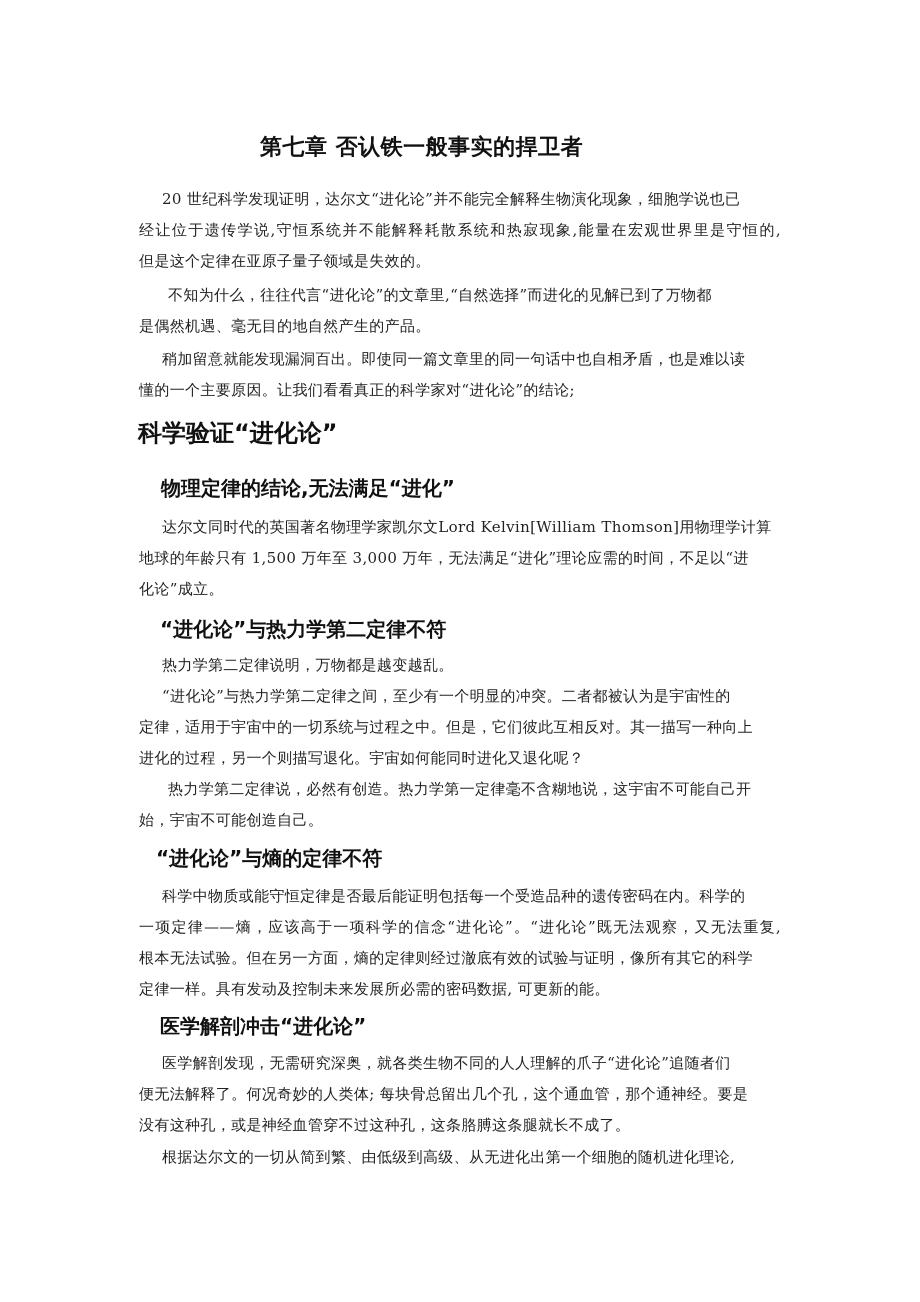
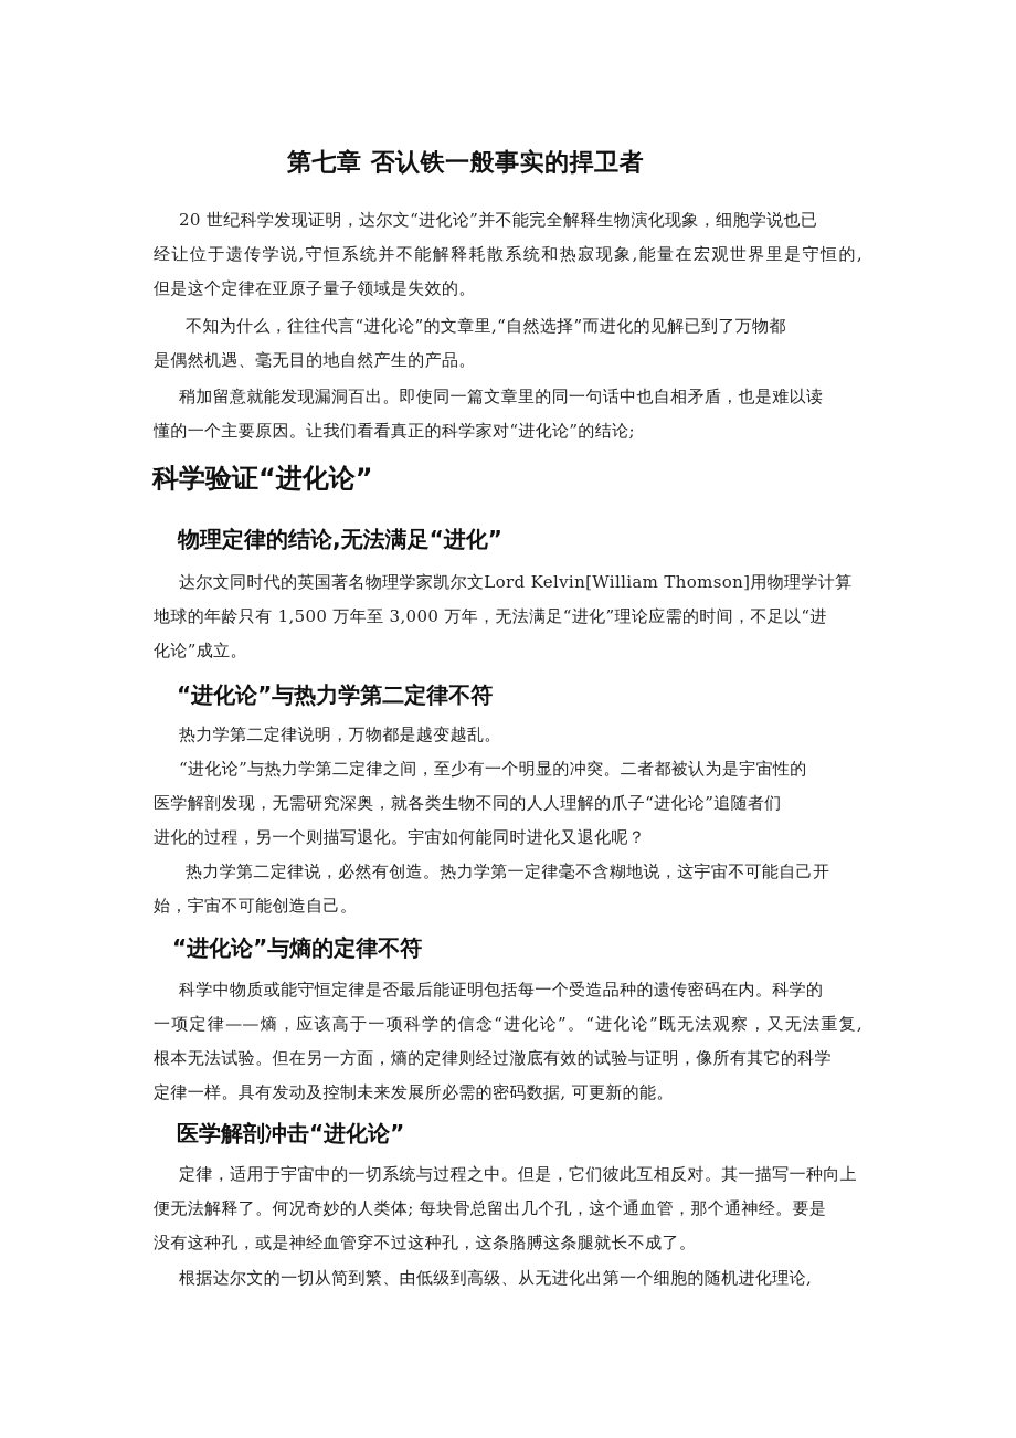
  第七章 否认铁一般事实的捍卫者
  20 世纪科学发现证明，达尔文“进化论”并不能完全解释生物演化现象，细胞学说也已
  经让位于遗传学说,守恒系统并不能解释耗散系统和热寂现象,能量在宏观世界里是守恒的,
  但是这个定律在亚原子量子领域是失效的。
  不知为什么，往往代言“进化论”的文章里,“自然选择”而进化的见解已到了万物都
  是偶然机遇、毫无目的地自然产生的产品。
  稍加留意就能发现漏洞百出。即使同一篇文章里的同一句话中也自相矛盾，也是难以读
  懂的一个主要原因。让我们看看真正的科学家对“进化论”的结论;
  科学验证“进化论”
  物理定律的结论,无法满足“进化”
  达尔文同时代的英国著名物理学家凯尔文Lord Kelvin[William Thomson]用物理学计算
  地球的年龄只有 1,500 万年至 3,000 万年，无法满足“进化”理论应需的时间，不足以“进
  化论”成立。
  “进化论”与热力学第二定律不符
  热力学第二定律说明，万物都是越变越乱。
  “进化论”与热力学第二定律之间，至少有一个明显的冲突。二者都被认为是宇宙性的
- 定律，适用于宇宙中的一切系统与过程之中。但是，它们彼此互相反对。其一描写一种向上
+ 医学解剖发现，无需研究深奥，就各类生物不同的人人理解的爪子“进化论”追随者们
  进化的过程，另一个则描写退化。宇宙如何能同时进化又退化呢？
  热力学第二定律说，必然有创造。热力学第一定律毫不含糊地说，这宇宙不可能自己开
  始，宇宙不可能创造自己。
  “进化论”与熵的定律不符
  科学中物质或能守恒定律是否最后能证明包括每一个受造品种的遗传密码在内。科学的
  一项定律——熵，应该高于一项科学的信念“进化论”。“进化论”既无法观察，又无法重复,
  根本无法试验。但在另一方面，熵的定律则经过澈底有效的试验与证明，像所有其它的科学
  定律一样。具有发动及控制未来发展所必需的密码数据, 可更新的能。
  医学解剖冲击“进化论”
- 医学解剖发现，无需研究深奥，就各类生物不同的人人理解的爪子“进化论”追随者们
+ 定律，适用于宇宙中的一切系统与过程之中。但是，它们彼此互相反对。其一描写一种向上
  便无法解释了。何况奇妙的人类体; 每块骨总留出几个孔，这个通血管，那个通神经。要是
  没有这种孔，或是神经血管穿不过这种孔，这条胳膊这条腿就长不成了。
  根据达尔文的一切从简到繁、由低级到高级、从无进化出第一个细胞的随机进化理论,
